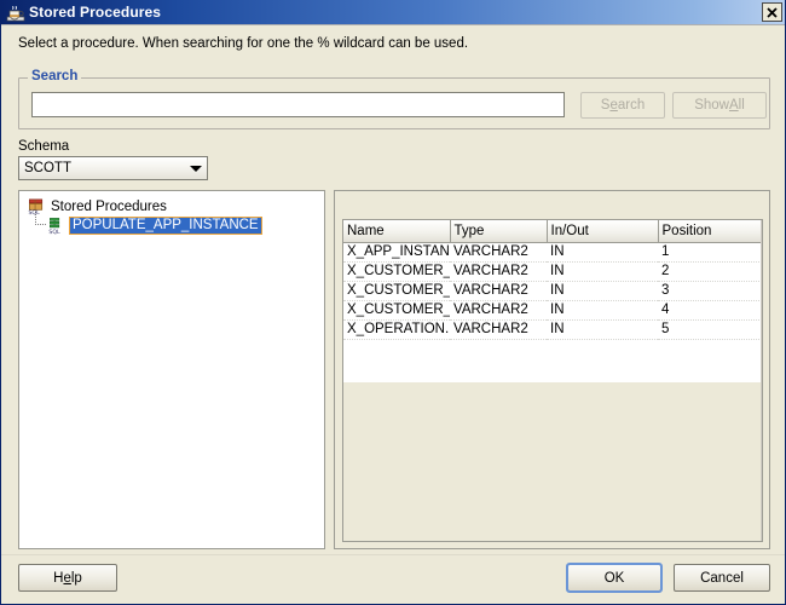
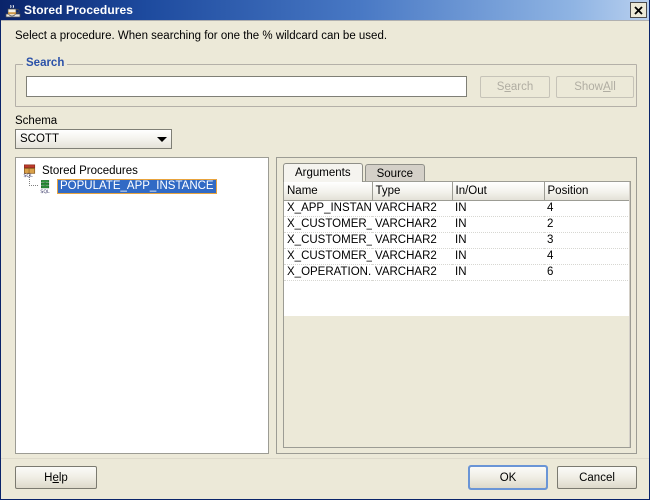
  Stored Procedures
  Select a procedure. When searching for one the % wildcard can be used.
  Search
  S
  e
  arch
  Show
  A
  ll
  Schema
  SCOTT
  Stored Procedures
  POPULATE_APP_INSTANCE
+ Arguments
+ Source
  Name	Type	In/Out	Position
- X_APP_INSTAN	VARCHAR2	IN	1
+ X_APP_INSTAN	VARCHAR2	IN	4
  X_CUSTOMER_	VARCHAR2	IN	2
  X_CUSTOMER_	VARCHAR2	IN	3
  X_CUSTOMER_	VARCHAR2	IN	4
- X_OPERATION.	VARCHAR2	IN	5
+ X_OPERATION.	VARCHAR2	IN	6
  H
  e
  lp
  OK
  Cancel
